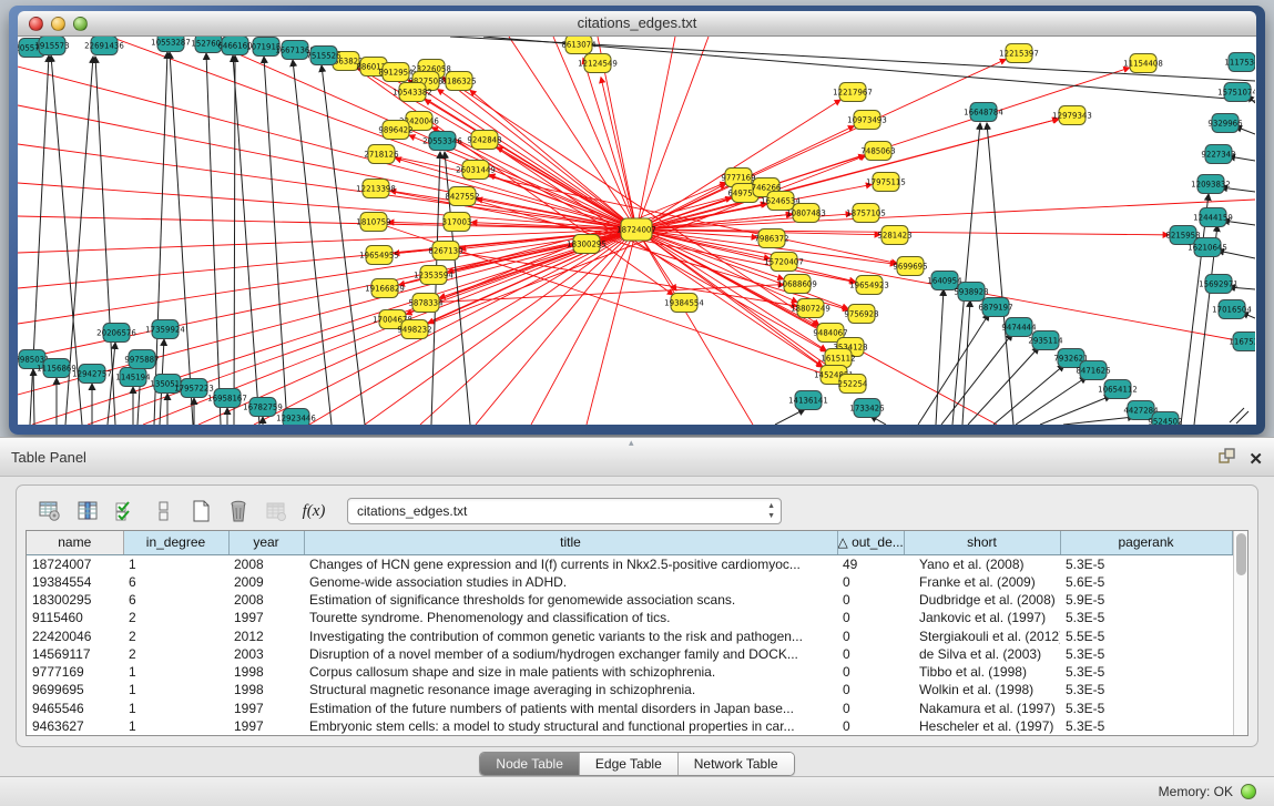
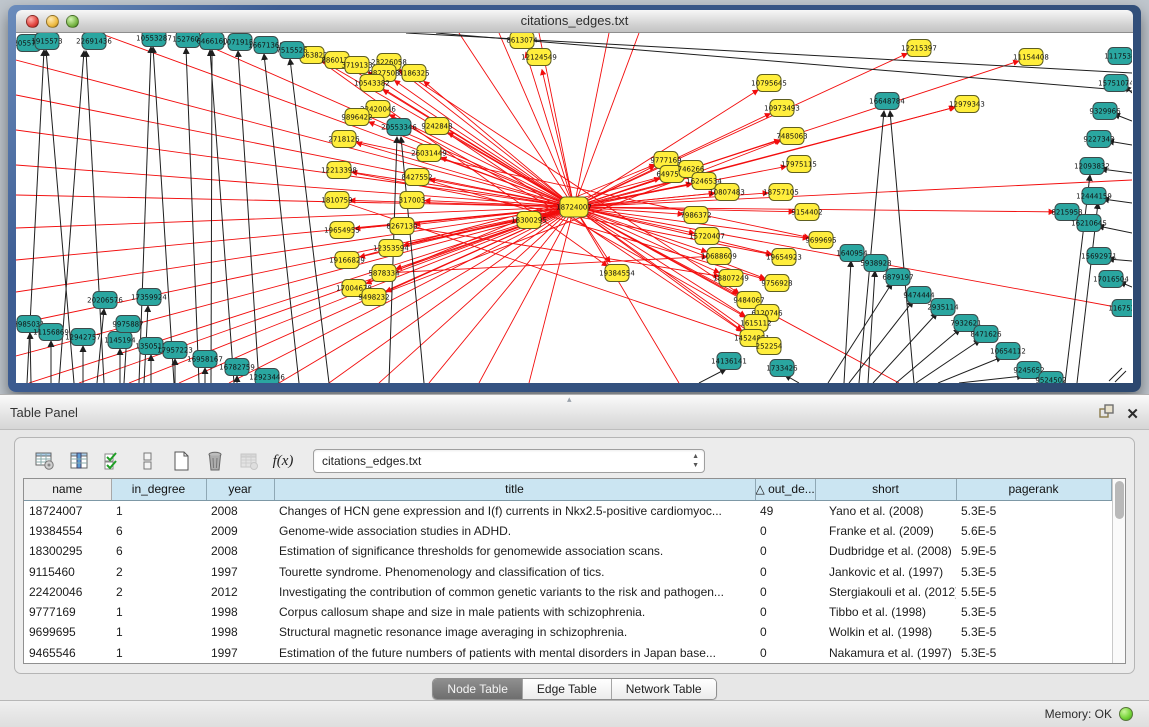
  citations_edges.txt
  88601
- 8912954
+ 3719133
  23226058
  9827508
  10543382
  8186325
  420046
  9896422
  2718126
  12213398
  1810759
  19654955
  19166829
  170046
  9498232
  9242848
  26031449
  8427552
  317003
  8267130
  12353594
  5878334
  18300295
  19384554
  8613074
  12124549
  9777169
  64975
  746266
  16246534
  10807483
  7986372
  15720407
  10688609
  18807249
  19654923
  9699695
  9756928
  9484067
- 3534128
+ 6120746
  1615112
  252254
- 12217967
+ 10795645
  10973493
  7485063
  17975115
  18757105
- 5281423
+ 9154402
  12215397
  11154408
  12979343
  20557
  1915573
  22691436
  10553287
  152760
  6466160
  1071915
  1667136
  7515526
  20553346
  16648784
  111753
  15751074
  9329966
  9227343
  12093832
  12444159
  8215958
  16210645
  15692971
  17016504
  11675
  398503
  11156869
  12942757
  1145194
  135051
  17957223
  16958167
  16782759
  12923446
  20206576
  17359924
  9975887
  14136141
  1733426
  1640954
  5938928
  6879197
  9474444
  2935114
  7932621
  8471626
  10654112
- 4427284
+ 9245652
  9524502
  18724007
  Table Panel
  ▴
  ✕
  f(x)
  citations_edges.txt
  name	in_degree	year	title	△ out_de...	short	pagerank
  18724007	1	2008	Changes of HCN gene expression and I(f) currents in Nkx2.5-positive cardiomyoc...	49	Yano et al. (2008)	5.3E-5
  19384554	6	2009	Genome-wide association studies in ADHD.	0	Franke et al. (2009)	5.6E-5
  18300295	6	2008	Estimation of significance thresholds for genomewide association scans.	0	Dudbridge et al. (2008)	5.9E-5
  9115460	2	1997	Tourette syndrome. Phenomenology and classification of tics.	0	Jankovic et al. (1997)	5.3E-5
  22420046	2	2012	Investigating the contribution of common genetic variants to the risk and pathogen...	0	Stergiakouli et al. (2012	5.5E-5
- 14569117	2	2003	Disruption of a novel member of a sodium/hydrogen exchanger family and DOCK...	0	de Silva et al. (2003)	5.3E-5
  9777169	1	1998	Corpus callosum shape and size in male patients with schizophrenia.	0	Tibbo et al. (1998)	5.3E-5
  9699695	1	1998	Structural magnetic resonance image averaging in schizophrenia.	0	Wolkin et al. (1998)	5.3E-5
  9465546	1	1997	Estimation of the future numbers of patients with mental disorders in Japan base...	0	Nakamura et al. (1997)	5.3E-5
- 9463627	1	1997	Embryonic stem cells: a model to study structural and functional properties in car...	0	Hescheler et al. (1997)	5.3E-5
  Node Table
  Edge Table
  Network Table
  Memory: OK
